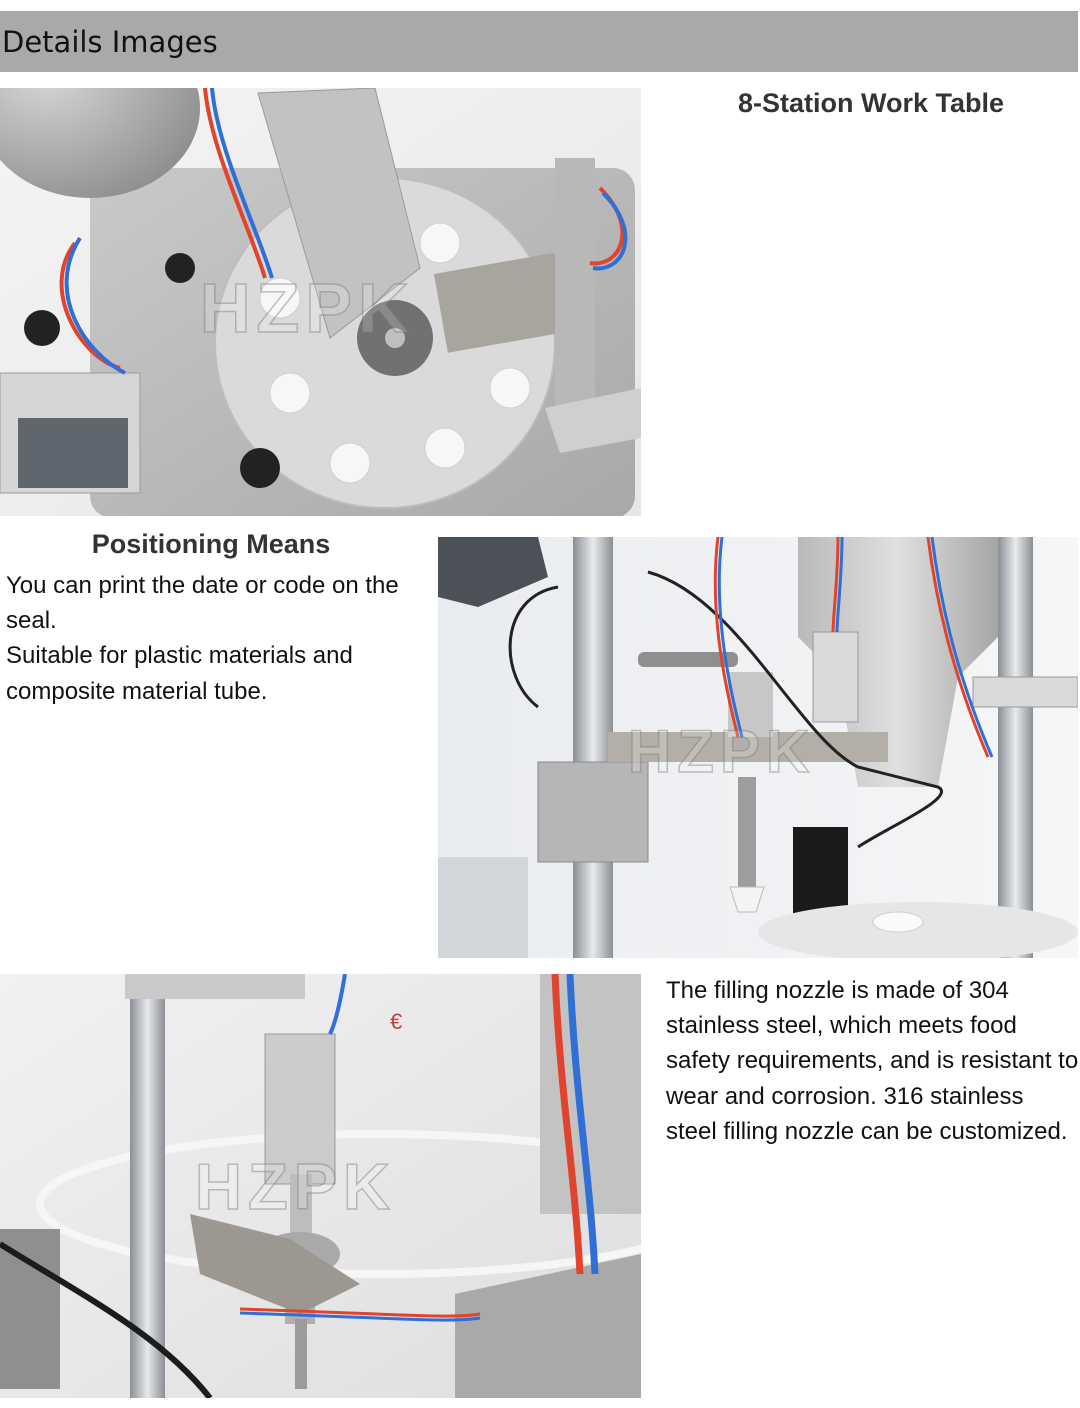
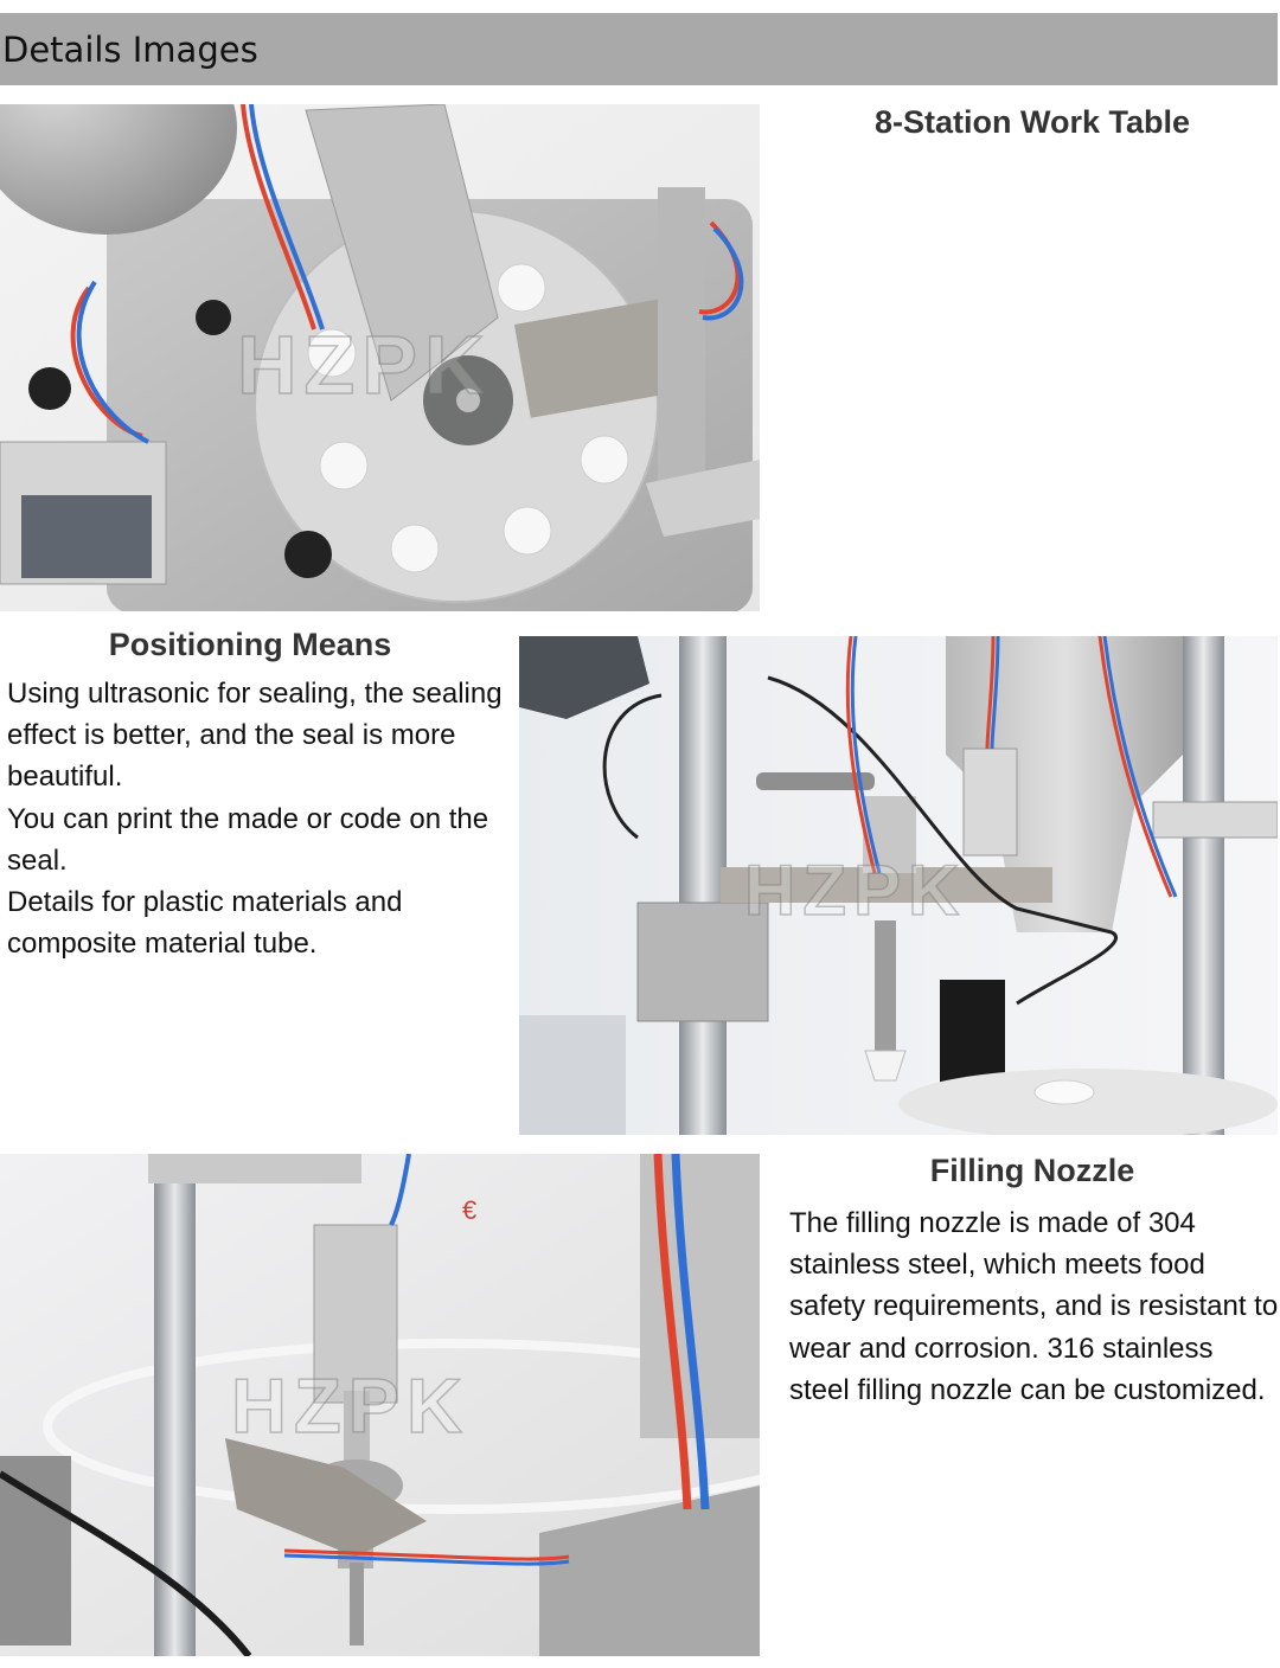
  Details Images
  HZPK
  8-Station Work Table
  Positioning Means
+ Using ultrasonic for sealing, the sealing effect is better, and the seal is more beautiful.
- You can print the date or code on the seal.
+ You can print the made or code on the seal.
- Suitable for plastic materials and composite material tube.
+ Details for plastic materials and composite material tube.
  HZPK
  €
  HZPK
+ Filling Nozzle
  The filling nozzle is made of 304 stainless steel, which meets food safety requirements, and is resistant to wear and corrosion. 316 stainless steel filling nozzle can be customized.
